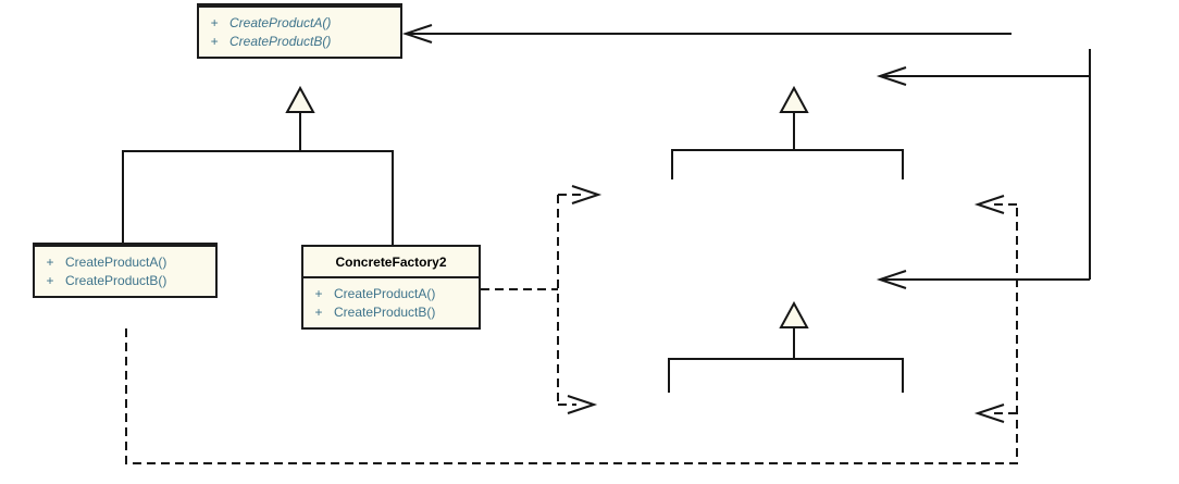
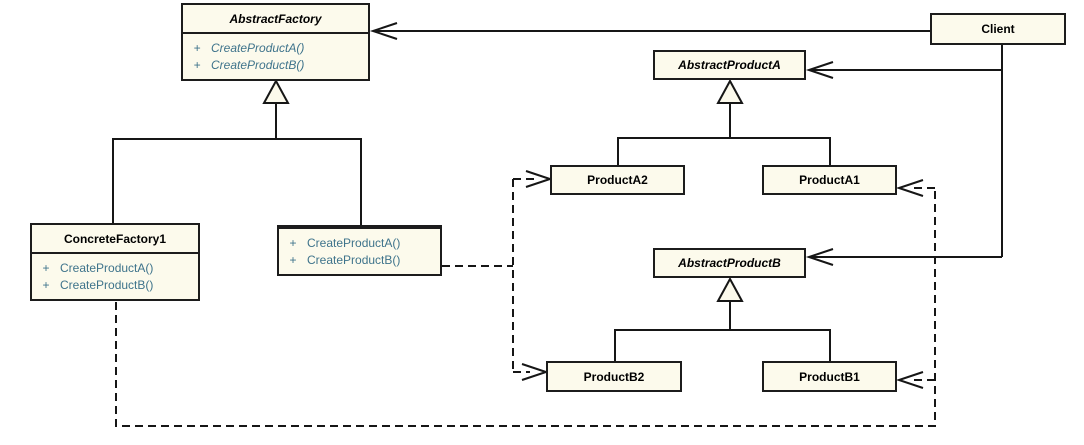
+ AbstractFactory
  +
  CreateProductA()
  +
  CreateProductB()
+ Client
+ AbstractProductA
+ ProductA2
+ ProductA1
+ AbstractProductB
+ ProductB2
+ ProductB1
+ ConcreteFactory1
  +
  CreateProductA()
  +
  CreateProductB()
- ConcreteFactory2
  +
  CreateProductA()
  +
  CreateProductB()
